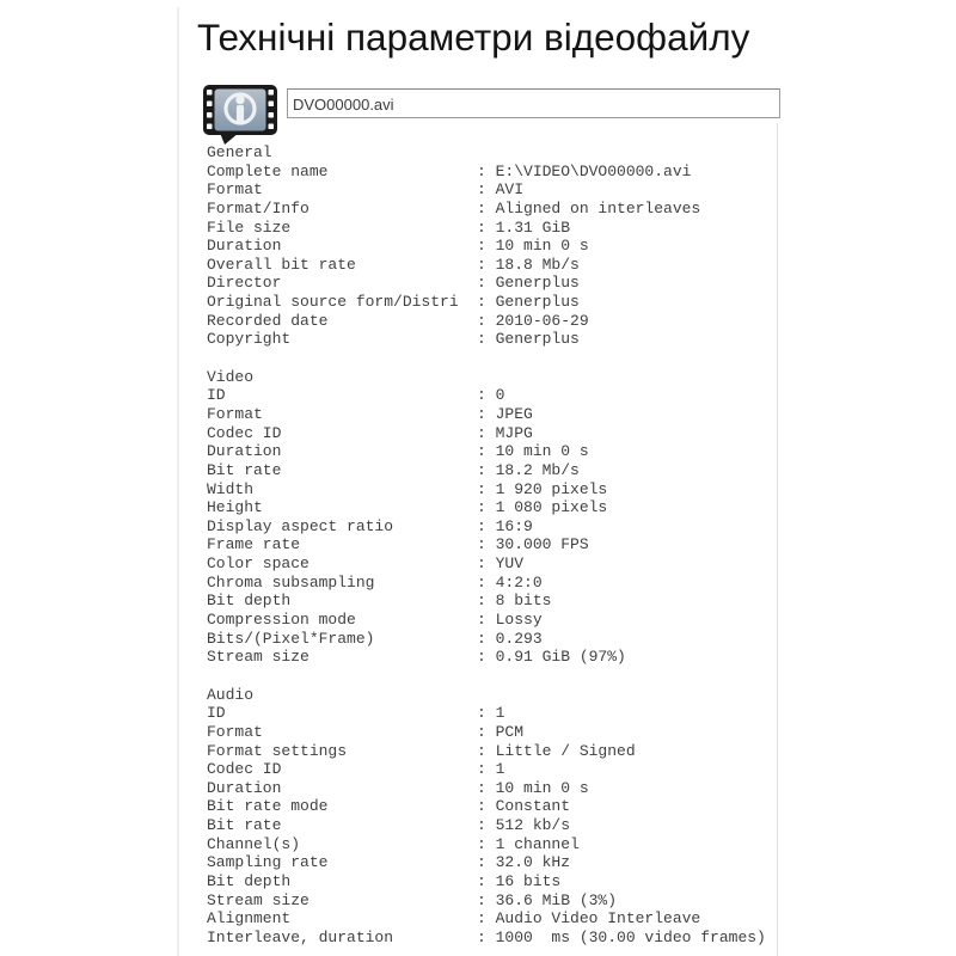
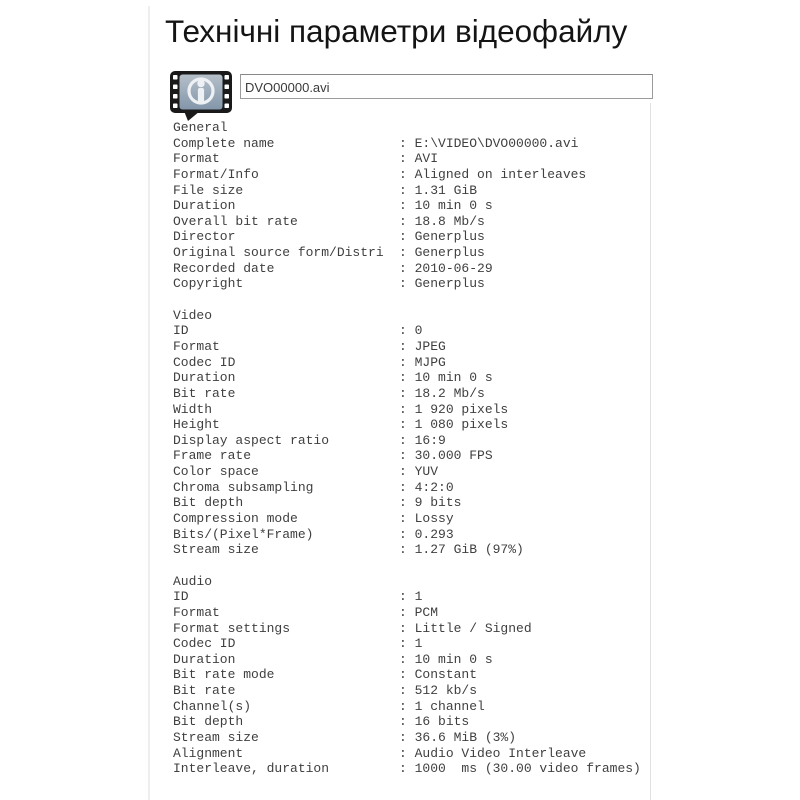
  Технічні параметри відеофайлу
  DVO00000.avi
  General
  Complete name : E:\VIDEO\DVO00000.avi
  Format : AVI
  Format/Info : Aligned on interleaves
  File size : 1.31 GiB
  Duration : 10 min 0 s
  Overall bit rate : 18.8 Mb/s
  Director : Generplus
  Original source form/Distri : Generplus
  Recorded date : 2010-06-29
  Copyright : Generplus
  Video
  ID : 0
  Format : JPEG
  Codec ID : MJPG
  Duration : 10 min 0 s
  Bit rate : 18.2 Mb/s
  Width : 1 920 pixels
  Height : 1 080 pixels
  Display aspect ratio : 16:9
  Frame rate : 30.000 FPS
  Color space : YUV
  Chroma subsampling : 4:2:0
- Bit depth : 8 bits
+ Bit depth : 9 bits
  Compression mode : Lossy
  Bits/(Pixel*Frame) : 0.293
- Stream size : 0.91 GiB (97%)
+ Stream size : 1.27 GiB (97%)
  Audio
  ID : 1
  Format : PCM
  Format settings : Little / Signed
  Codec ID : 1
  Duration : 10 min 0 s
  Bit rate mode : Constant
  Bit rate : 512 kb/s
  Channel(s) : 1 channel
- Sampling rate : 32.0 kHz
  Bit depth : 16 bits
  Stream size : 36.6 MiB (3%)
  Alignment : Audio Video Interleave
  Interleave, duration : 1000 ms (30.00 video frames)
